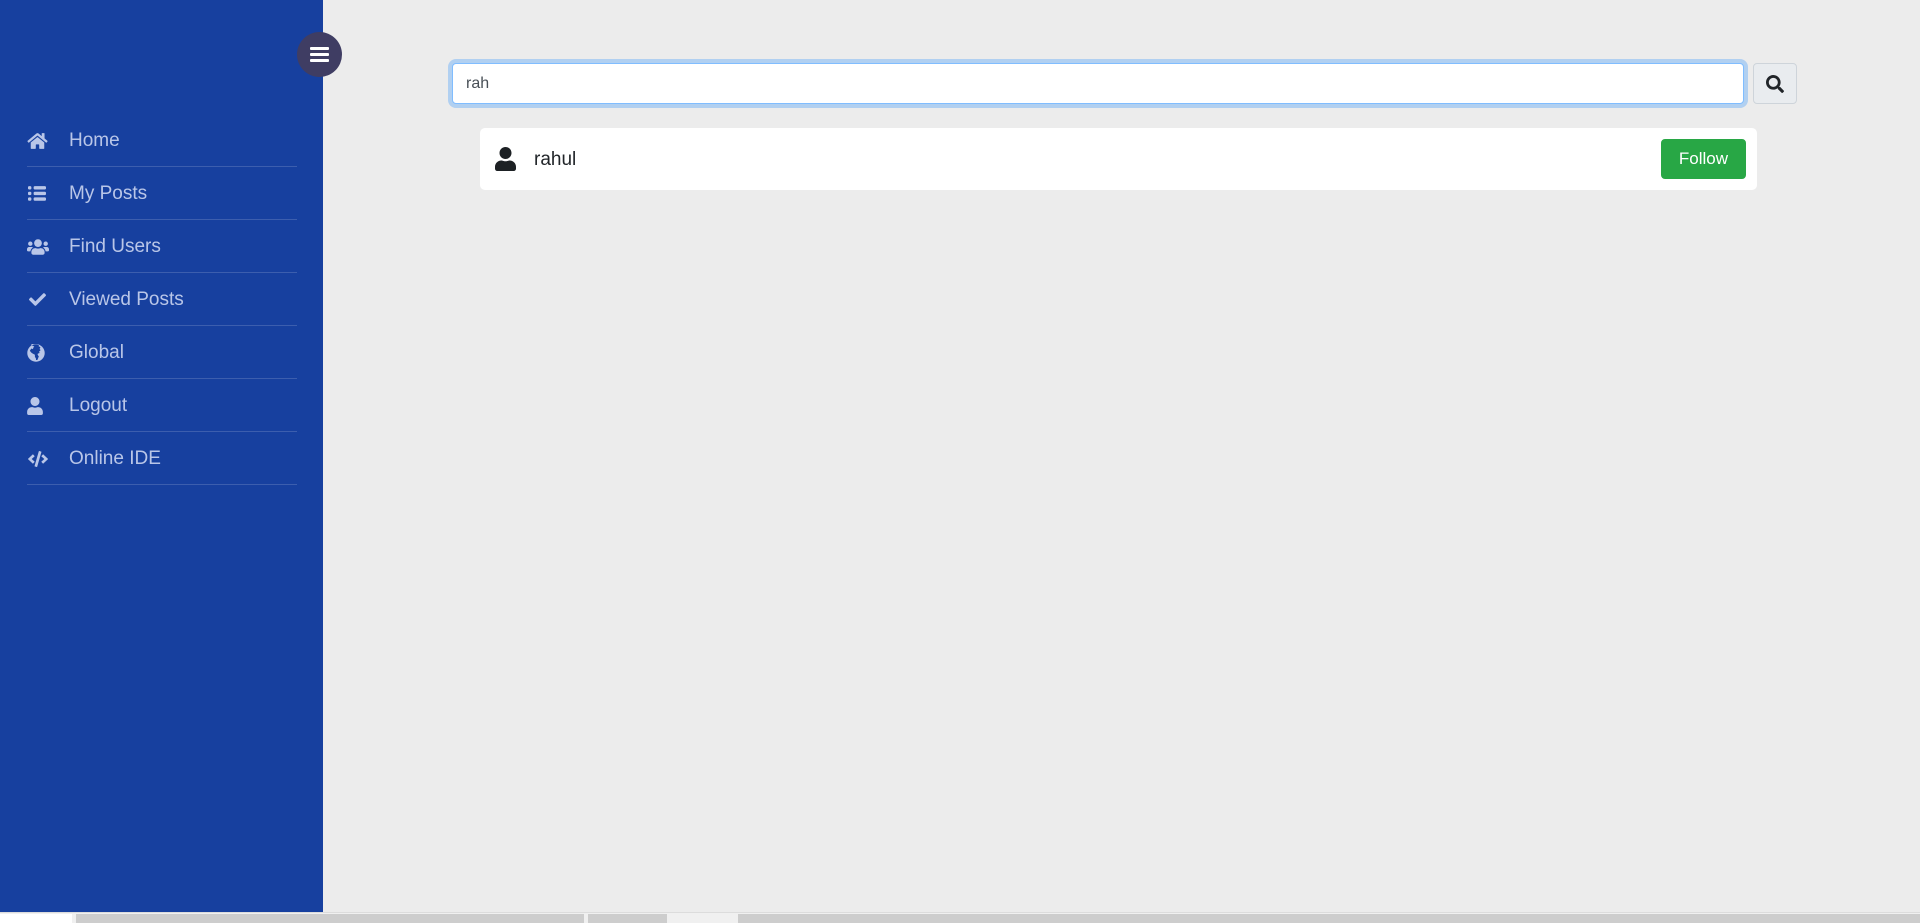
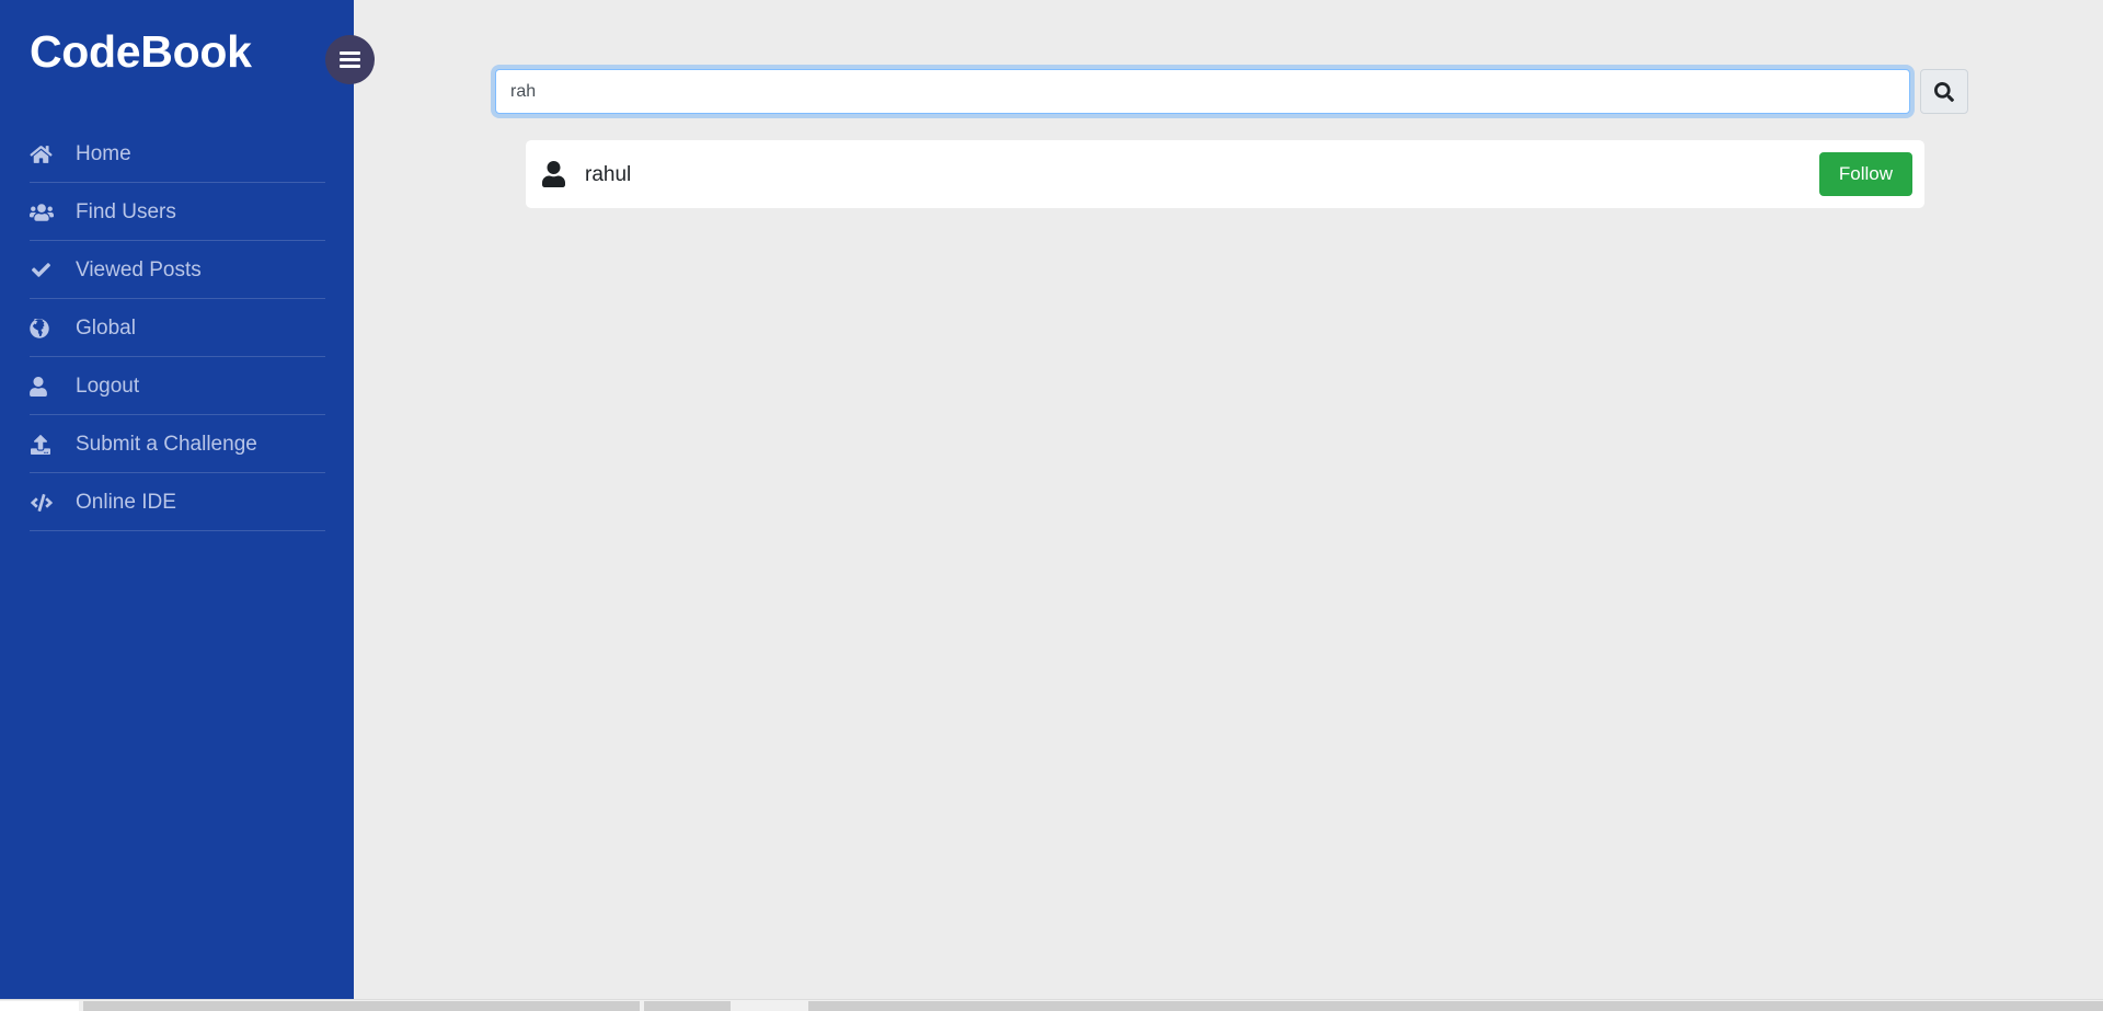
+ CodeBook
  Home
- My Posts
  Find Users
  Viewed Posts
  Global
  Logout
+ Submit a Challenge
  Online IDE
  rah
  rahul
  Follow
